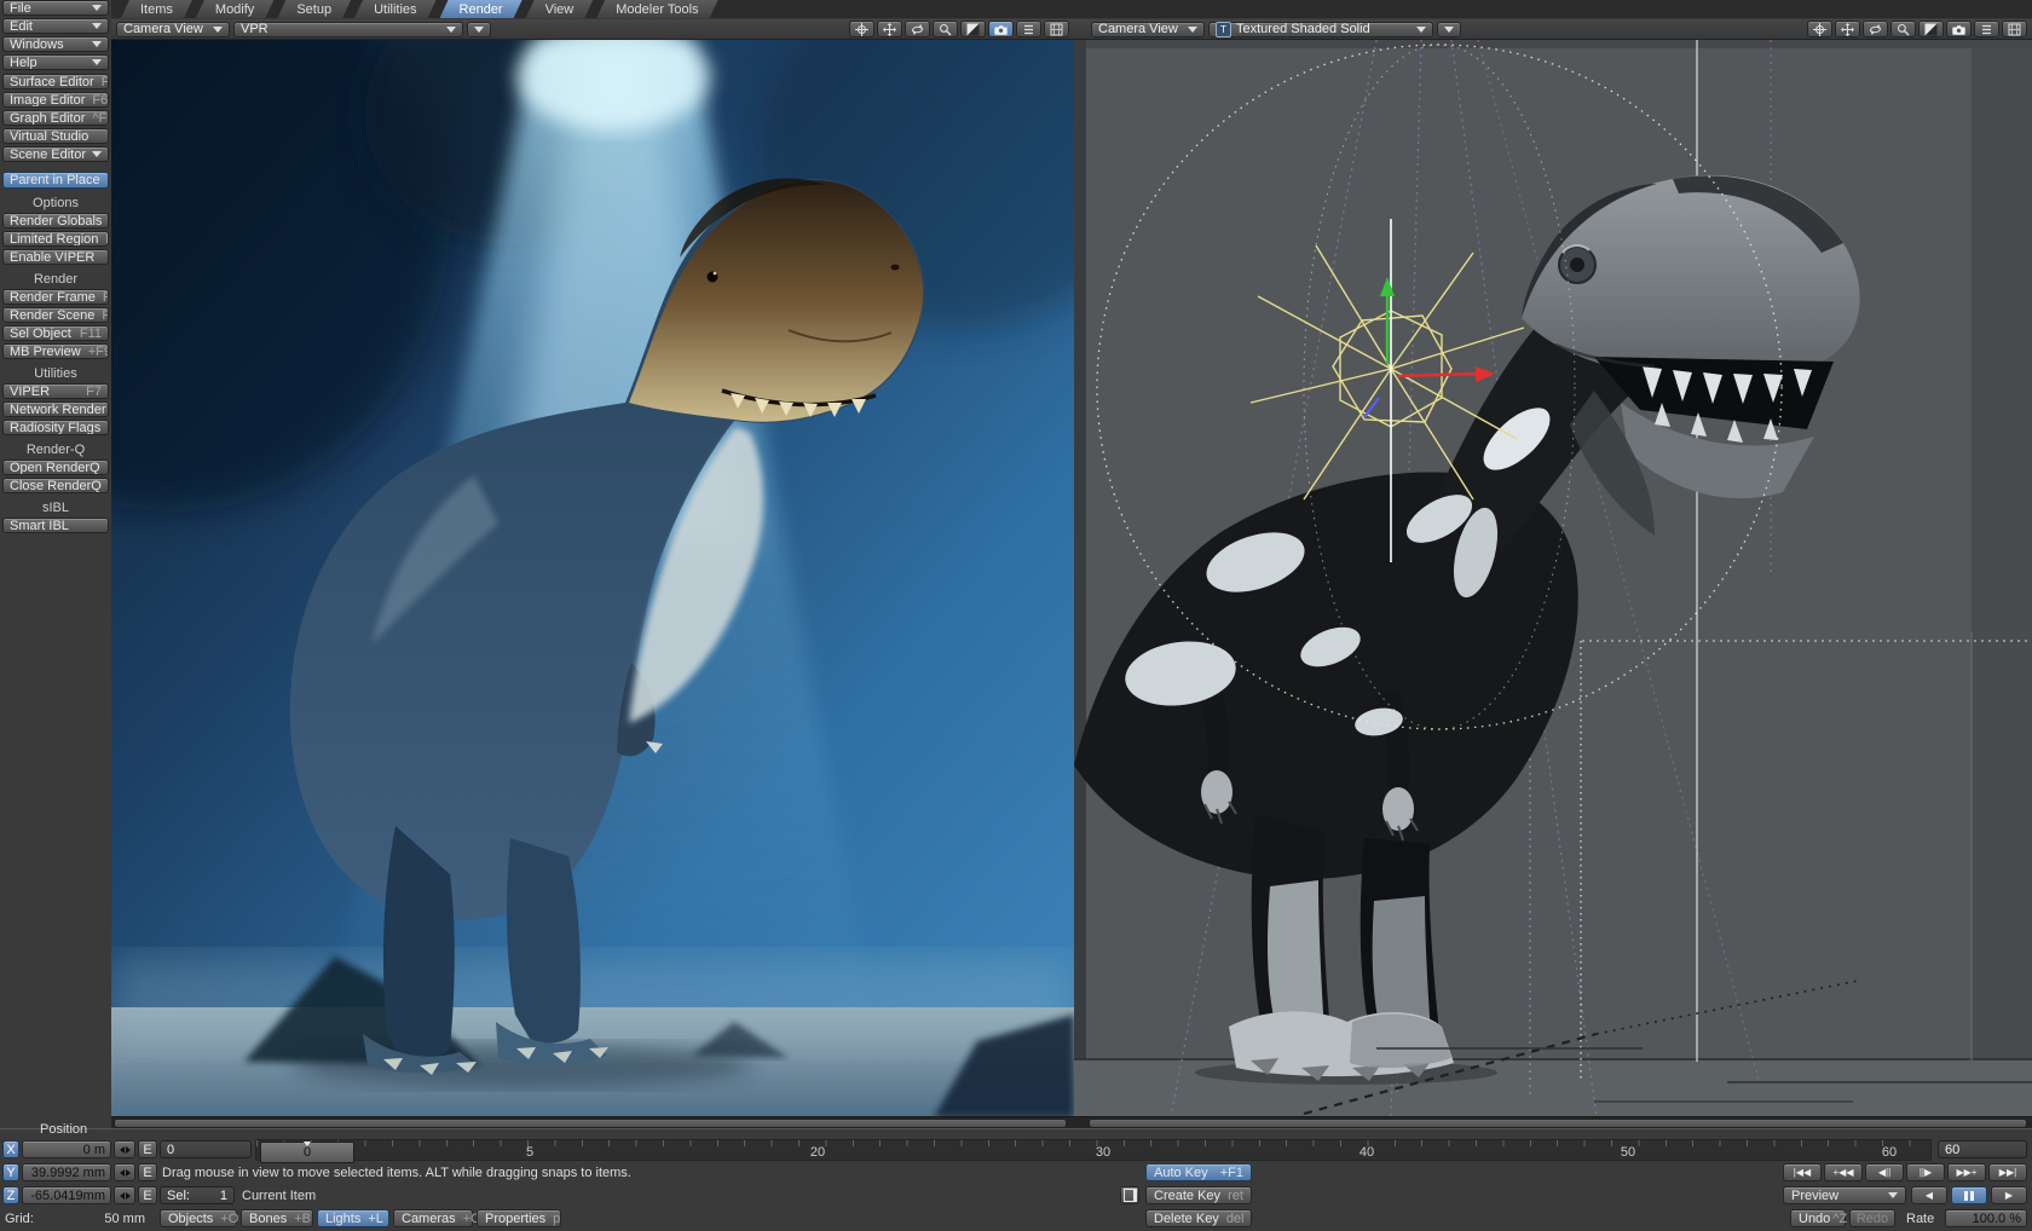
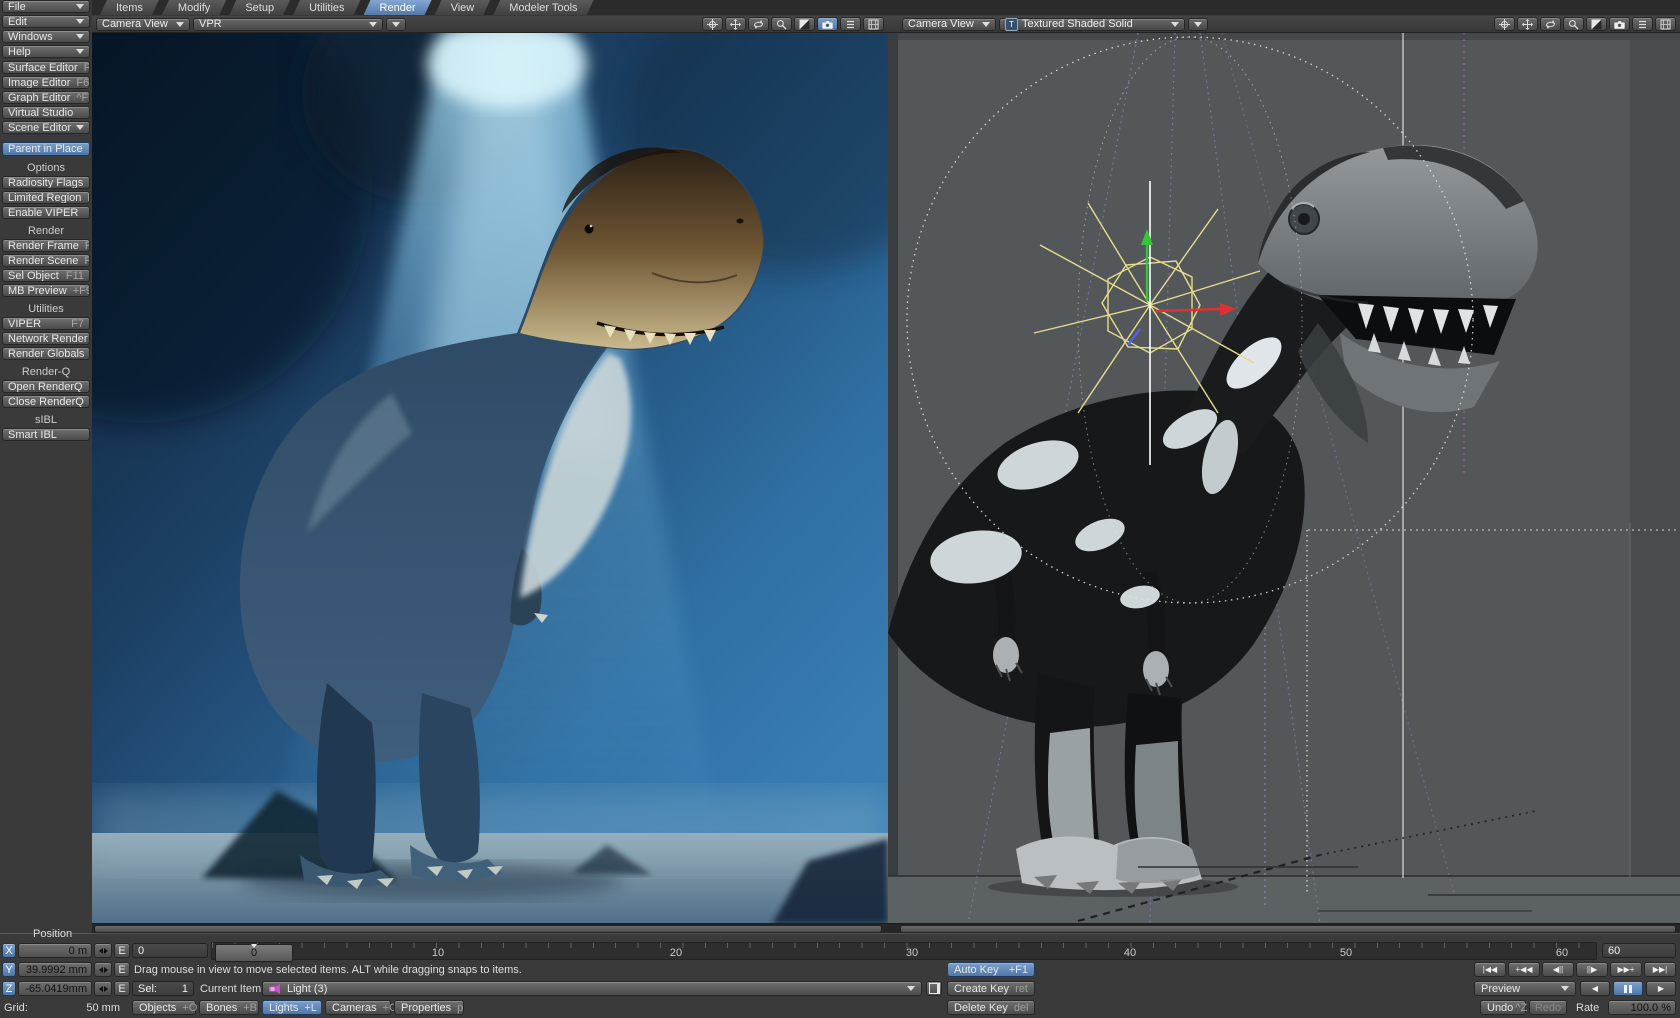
  File
  Edit
  Windows
  Help
  Surface Editor
  Image Editor
  F6
  Graph Editor
  Virtual Studio
  Scene Editor
  Parent in Place
  Options
- Render Globals
+ Radiosity Flags
  Limited Region
  l
  Enable VIPER
  Render
  Render Frame
  Render Scene
  Sel Object
  F11
  MB Preview
  +F9
  Utilities
  VIPER
  F7
  Network Render
- Radiosity Flags
+ Render Globals
  Render-Q
  Open RenderQ
  Close RenderQ
  sIBL
  Smart IBL
  Items
  Modify
  Setup
  Utilities
  Render
  View
  Modeler Tools
  Camera View
  VPR
  Camera View
  T
  Textured Shaded Solid
  Position
  X
  0 m
  E
  Y
  39.9992 mm
  E
  Z
  -65.0419mm
  E
  0
- 5
+ 10
  20
  30
  40
  50
  60
  0
  60
  Drag mouse in view to move selected items. ALT while dragging snaps to items.
  Sel:
  1
  Current Item
+ Light (3)
  Grid:
  50 mm
  Objects
  +O
  Bones
  +B
  Lights
  +L
  Cameras
  Properties
  p
  Auto Key
  +F1
  Create Key
  ret
  Delete Key
  del
  |◀◀
  +◀◀
  ◀||
  ||▶
  ▶▶+
  ▶▶|
  Preview
  ◀
  ▶
  Undo
  ^Z
  Redo
  Rate
  100.0 %
